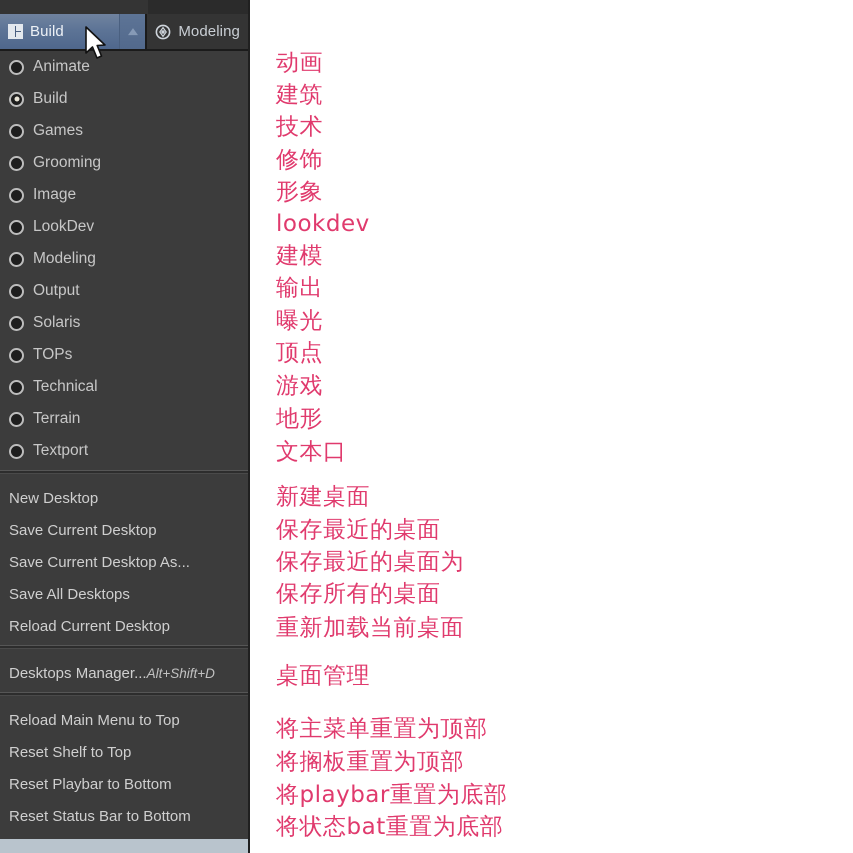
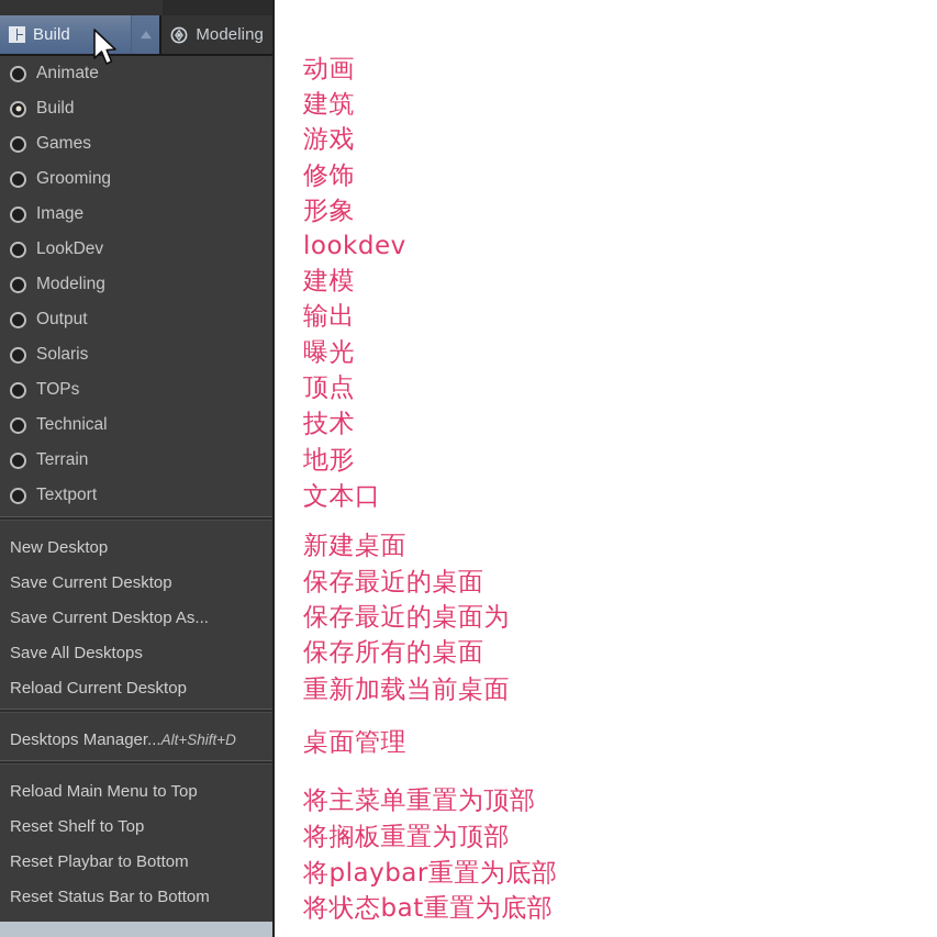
  Build
  Modeling
  Animate
  Build
  Games
  Grooming
  Image
  LookDev
  Modeling
  Output
  Solaris
  TOPs
  Technical
  Terrain
  Textport
  New Desktop
  Save Current Desktop
  Save Current Desktop As...
  Save All Desktops
  Reload Current Desktop
  Desktops Manager...
  Alt+Shift+D
  Reload Main Menu to Top
  Reset Shelf to Top
  Reset Playbar to Bottom
  Reset Status Bar to Bottom
  动画
  建筑
- 技术
+ 游戏
  修饰
  形象
  lookdev
  建模
  输出
  曝光
  顶点
- 游戏
+ 技术
  地形
  文本口
  新建桌面
  保存最近的桌面
  保存最近的桌面为
  保存所有的桌面
  重新加载当前桌面
  桌面管理
  将主菜单重置为顶部
  将搁板重置为顶部
  将playbar重置为底部
  将状态bat重置为底部
